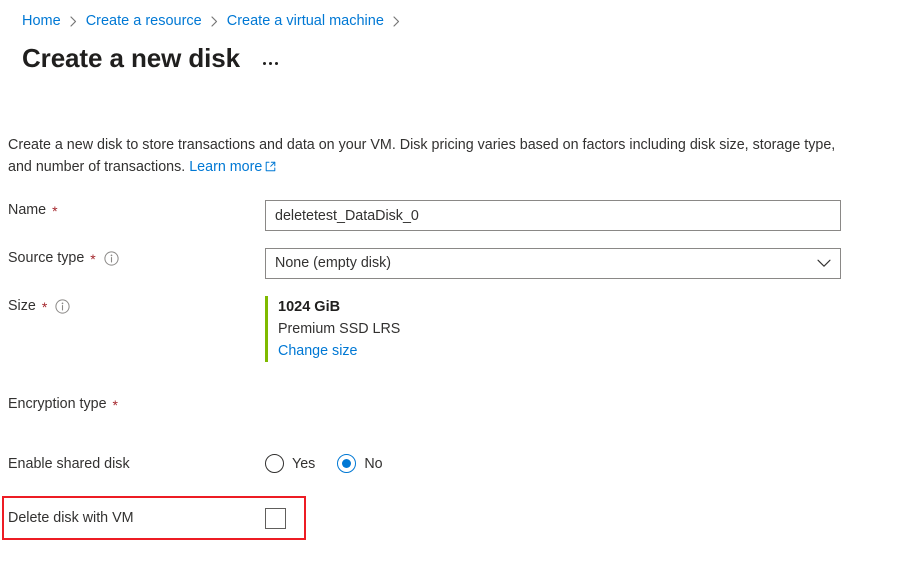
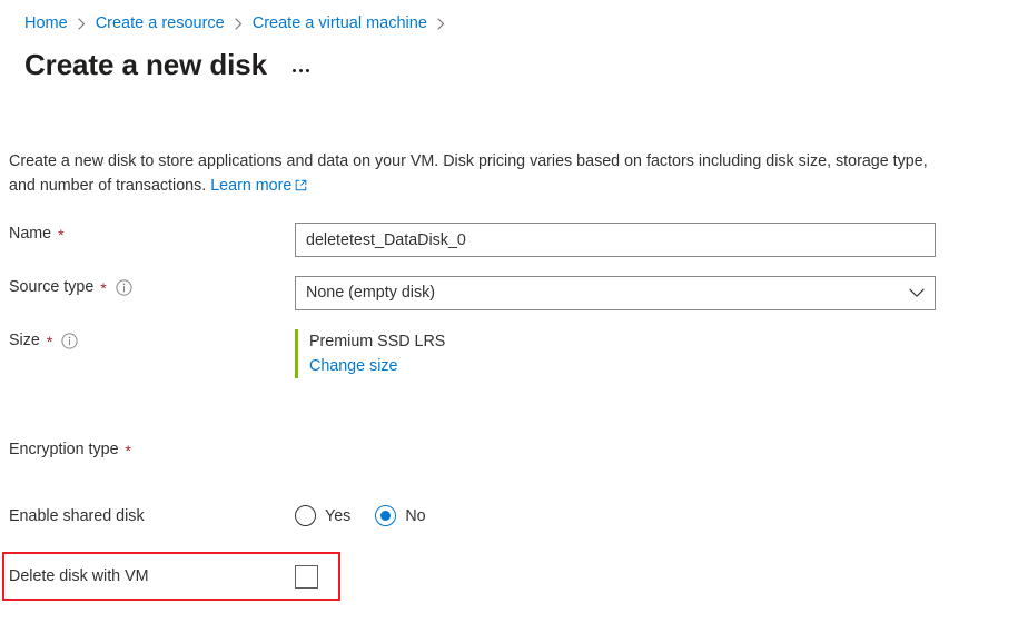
  Home
  Create a resource
  Create a virtual machine
  Create a new disk
- Create a new disk to store transactions and data on your VM. Disk pricing varies based on factors including disk size, storage type, and number of transactions. Learn more
+ Create a new disk to store applications and data on your VM. Disk pricing varies based on factors including disk size, storage type, and number of transactions. Learn more
  Name
  *
  deletetest_DataDisk_0
  Source type
  *
  None (empty disk)
  Size
  *
- 1024 GiB
  Premium SSD LRS
  Change size
  Encryption type
  *
  Enable shared disk
  Yes
  No
  Delete disk with VM
